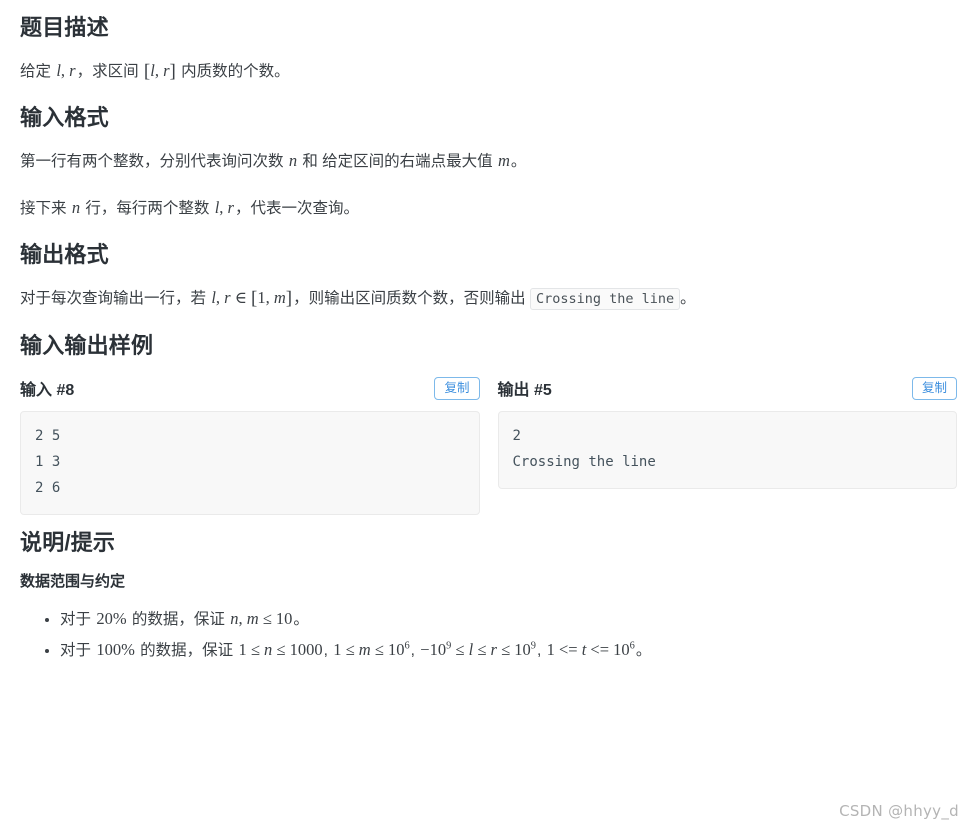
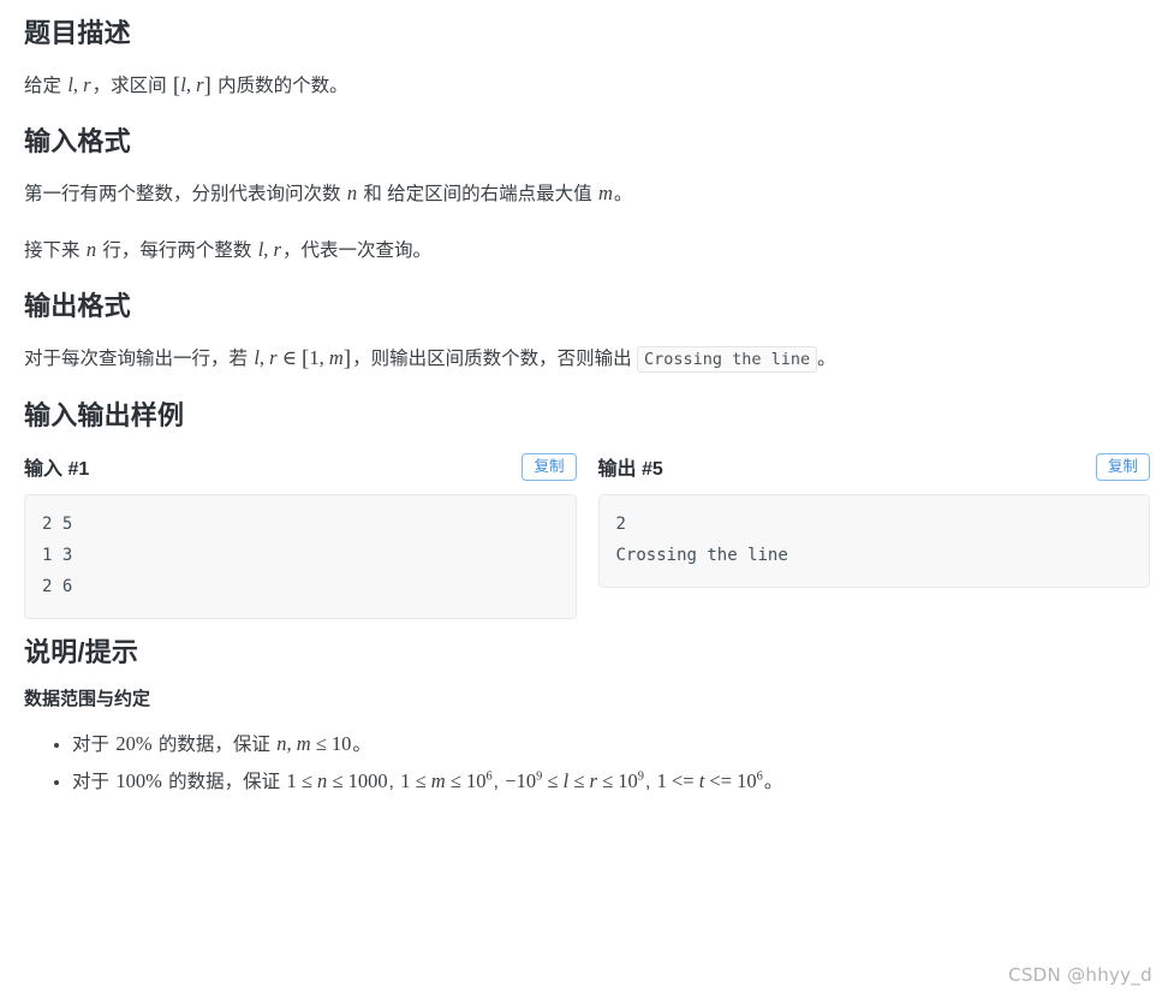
  题目描述
  给定 l, r，求区间 [l, r] 内质数的个数。
  输入格式
  第一行有两个整数，分别代表询问次数 n 和 给定区间的右端点最大值 m。
  接下来 n 行，每行两个整数 l, r，代表一次查询。
  输出格式
  对于每次查询输出一行，若 l, r ∈ [1, m]，则输出区间质数个数，否则输出 Crossing the line 。
  输入输出样例
- 输入 #8
+ 输入 #1
  复制
  2 5
  1 3
  2 6
  输出 #5
  复制
  2
  Crossing the line
  说明/提示
  数据范围与约定
  对于 20% 的数据，保证 n, m ≤ 10。
  对于 100% 的数据，保证 1 ≤ n ≤ 1000, 1 ≤ m ≤ 106, −109 ≤ l ≤ r ≤ 109, 1 <= t <= 106。
  CSDN @hhyy_d
